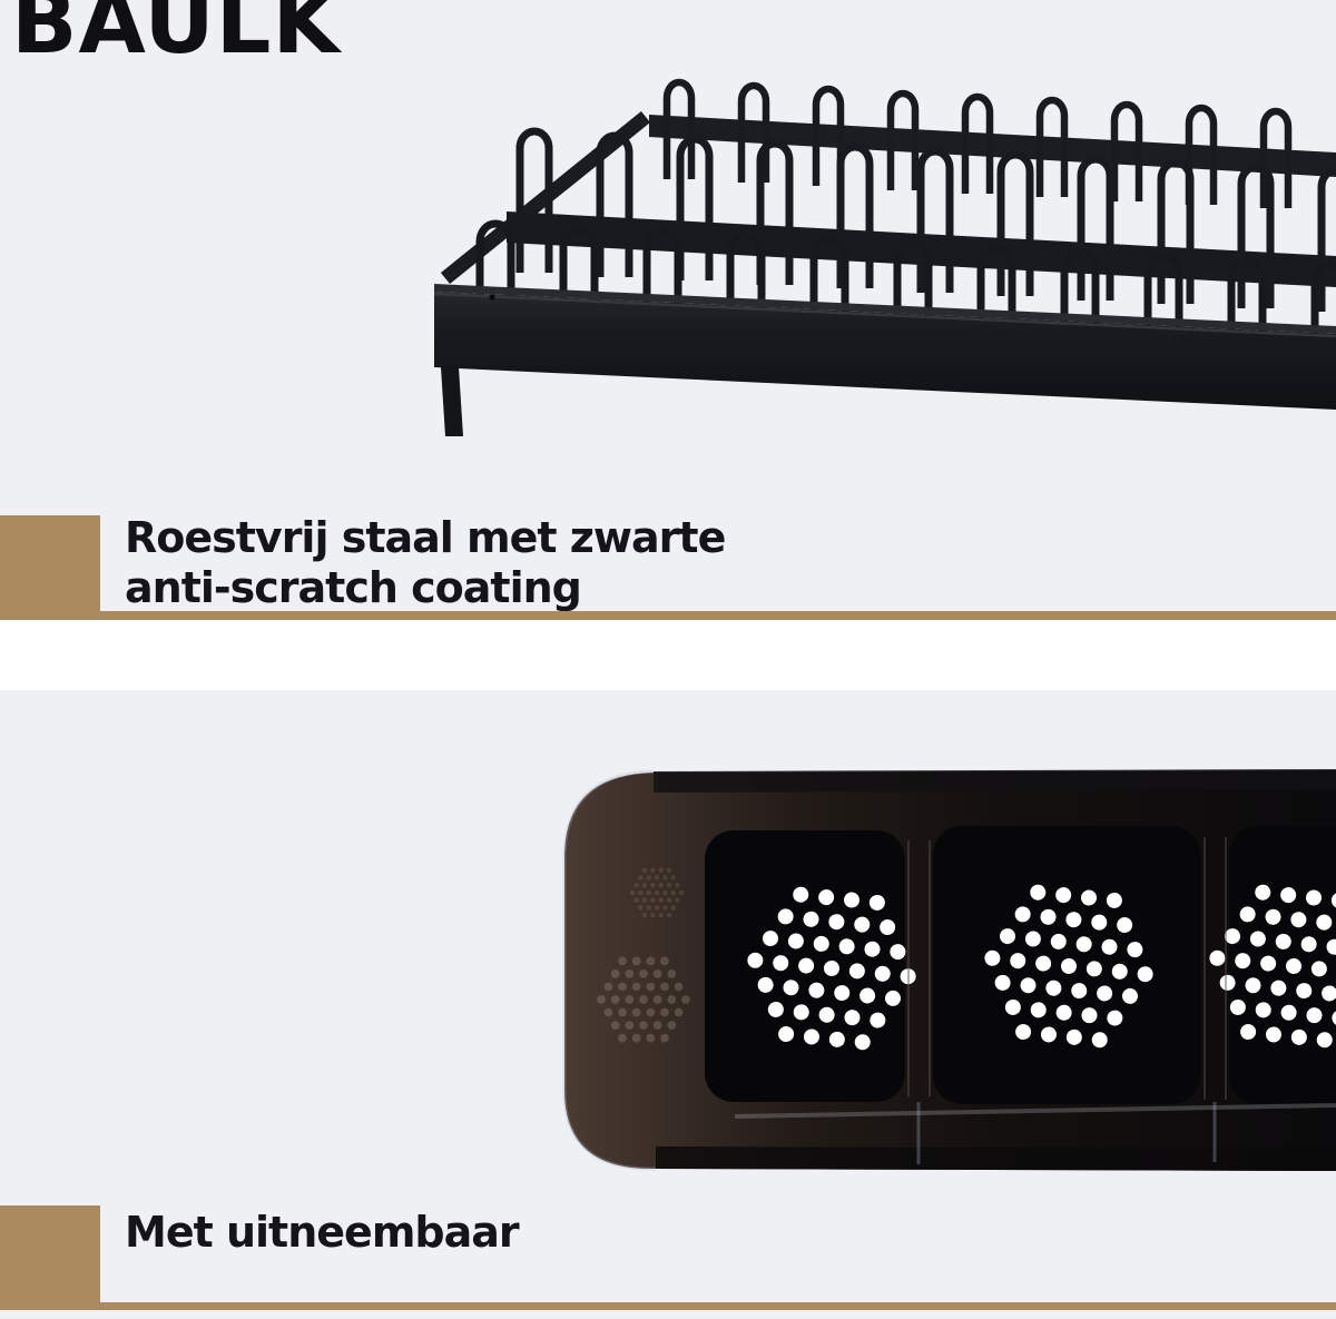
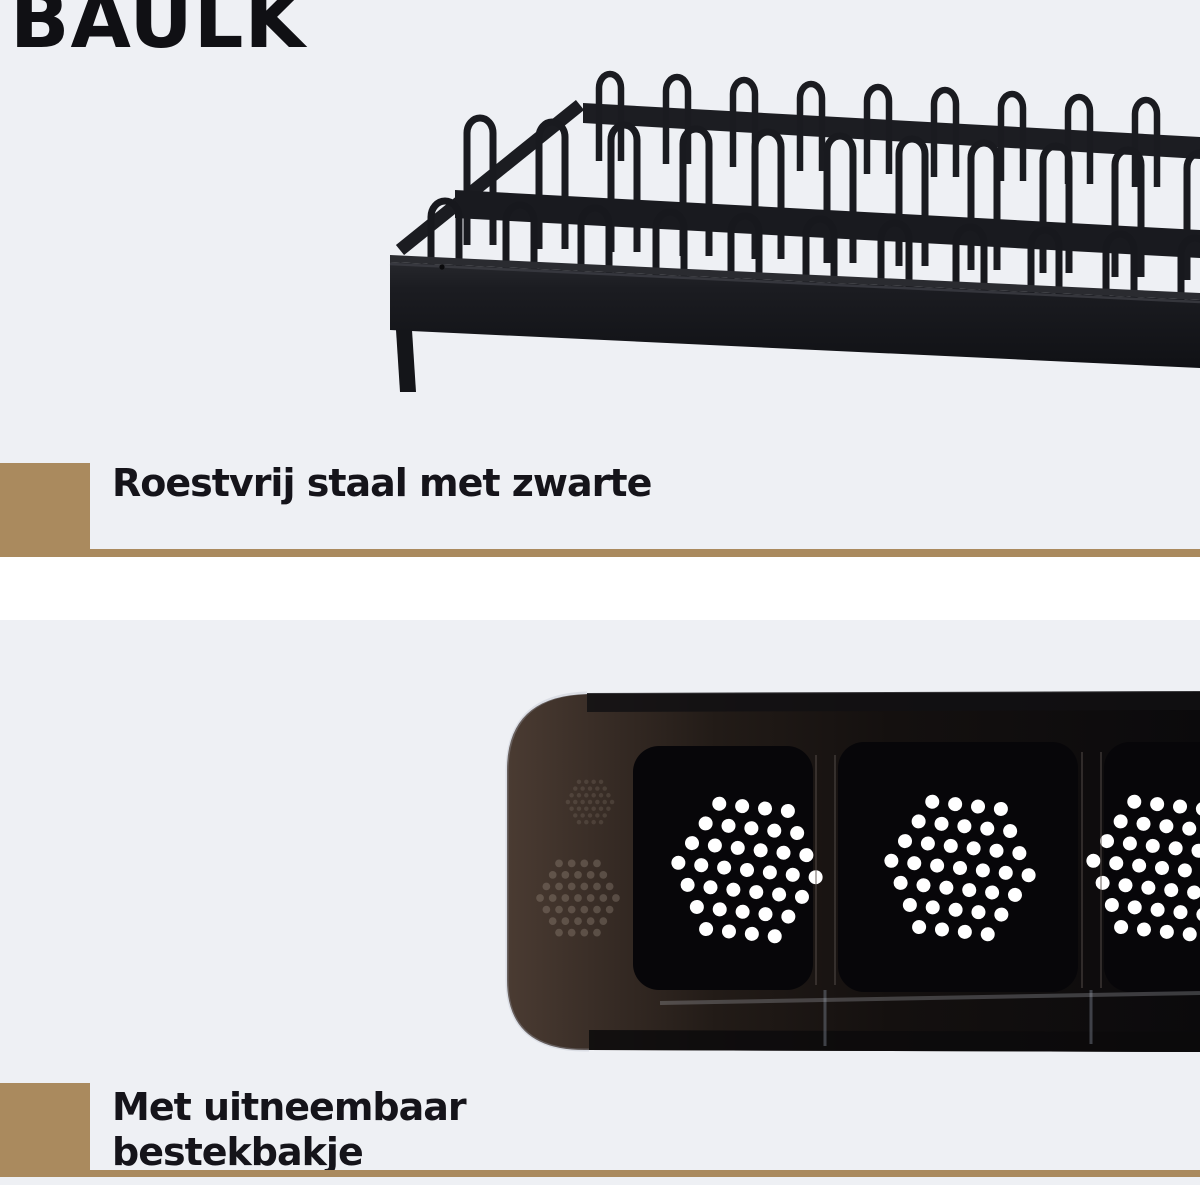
  BAULK
  Roestvrij staal met zwarte
- anti-scratch coating
  Met uitneembaar
+ bestekbakje
